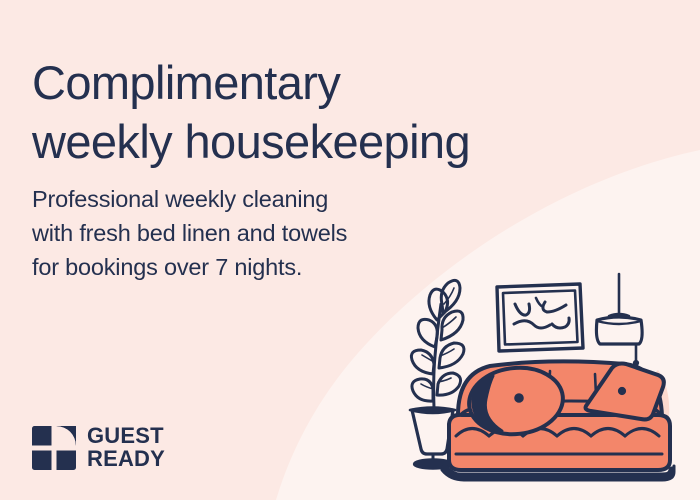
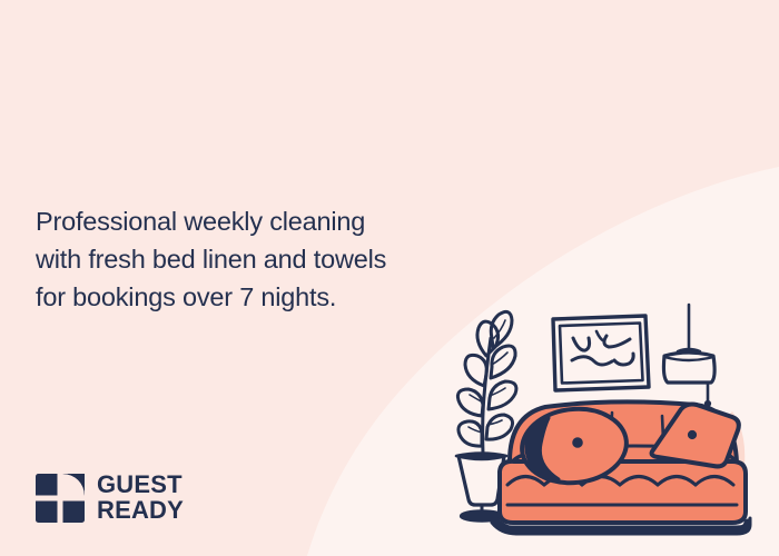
- Complimentary
- weekly housekeeping
  Professional weekly cleaning
  with fresh bed linen and towels
  for bookings over 7 nights.
  GUEST
  READY
